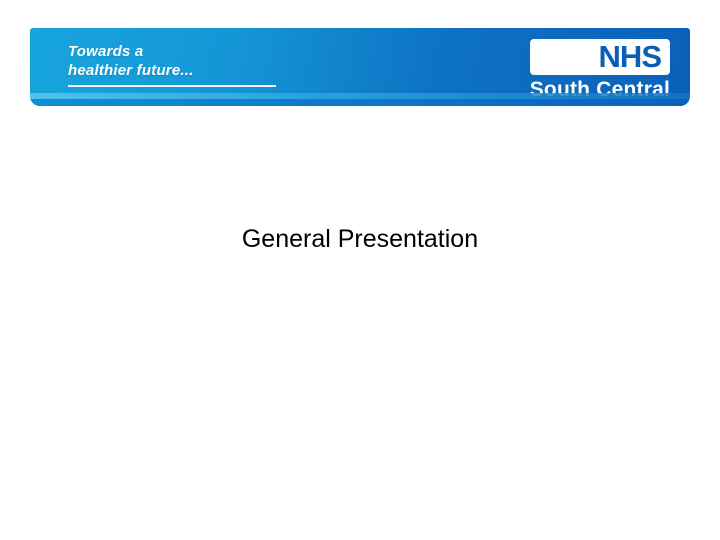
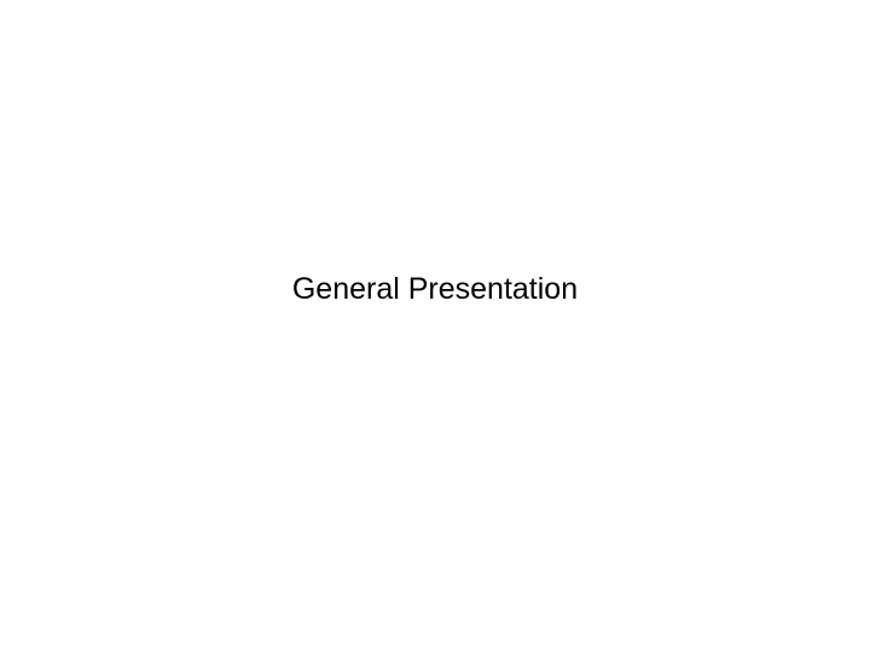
- Towards a
- healthier future...
- NHS
- South Central
  General Presentation
